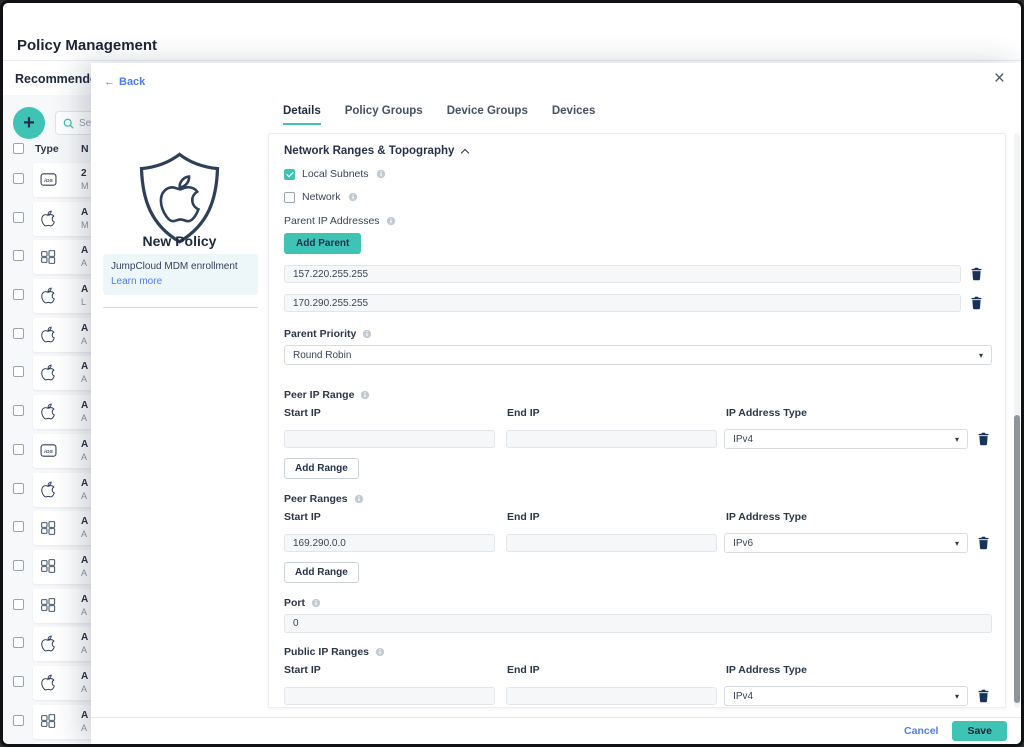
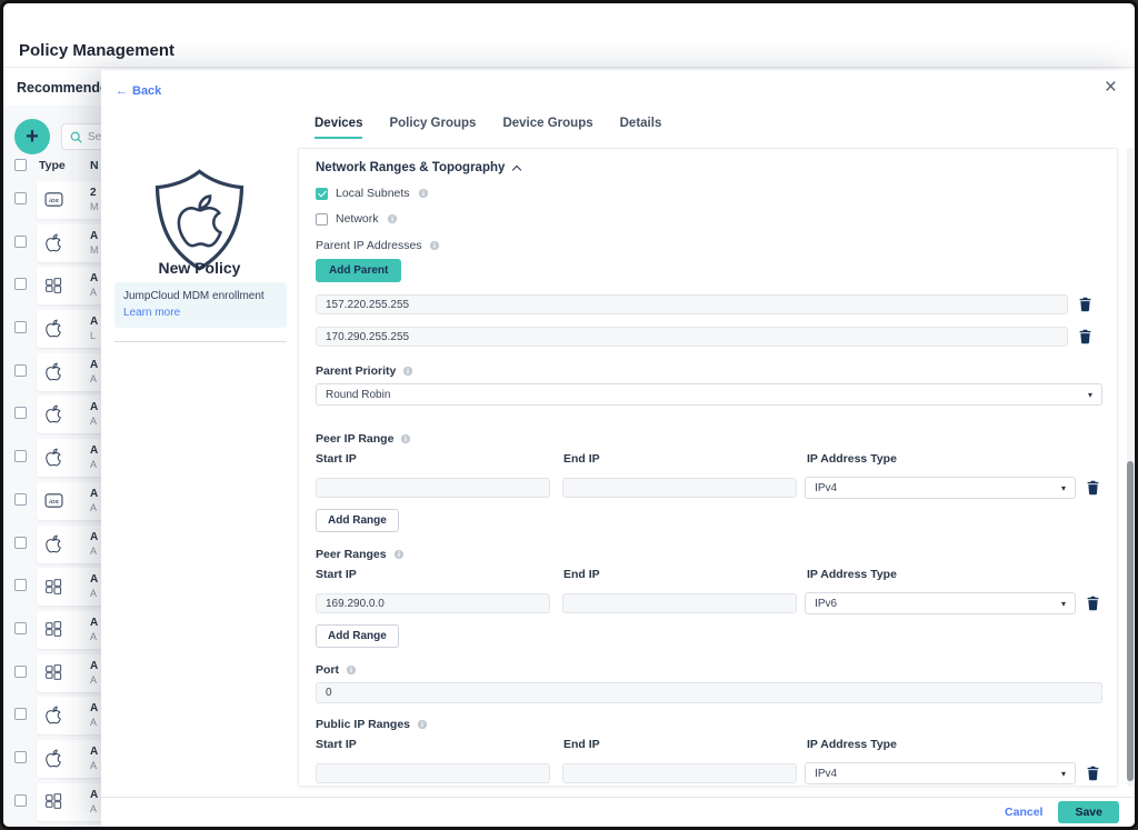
  Policy Management
  Recommend
  +
  Type
  N
  2
  M
  A
  M
  A
  A
  A
  L
  A
  A
  A
  A
  A
  A
  A
  A
  A
  A
  A
  A
  A
  A
  A
  A
  A
  A
  A
  A
  A
  A
  ←
  Back
  ×
  New Policy
  JumpCloud MDM enrollment Learn more
- Details
+ Devices
  Policy Groups
  Device Groups
- Devices
+ Details
  Network Ranges & Topography
  Local Subnets
  Network
  Parent IP Addresses
  Add Parent
  157.220.255.255
  170.290.255.255
  Parent Priority
  Round Robin
  ▾
  Peer IP Range
  Start IP
  End IP
  IP Address Type
  IPv4
  ▾
  Add Range
  Peer Ranges
  Start IP
  End IP
  IP Address Type
  169.290.0.0
  IPv6
  ▾
  Add Range
  Port
  0
  Public IP Ranges
  Start IP
  End IP
  IP Address Type
  IPv4
  ▾
  Cancel
  Save
